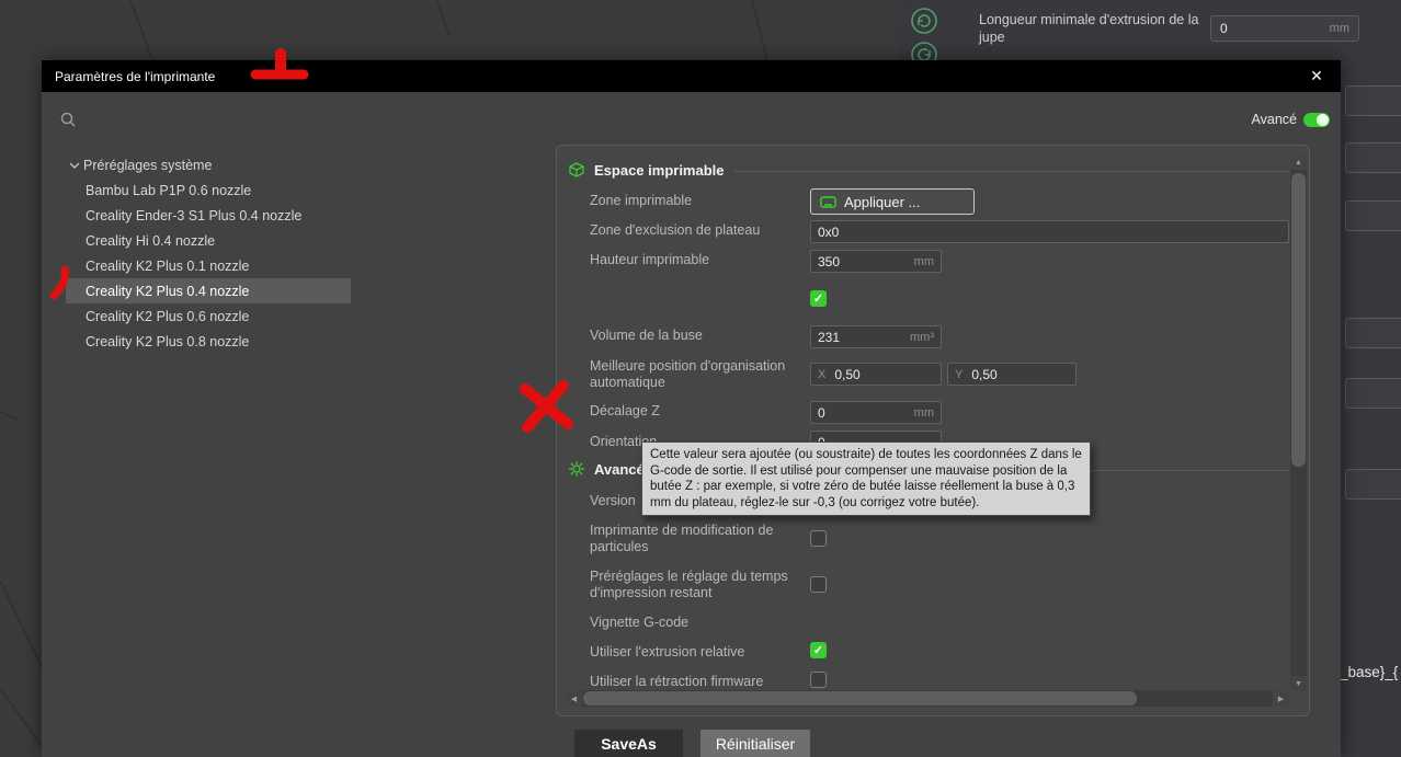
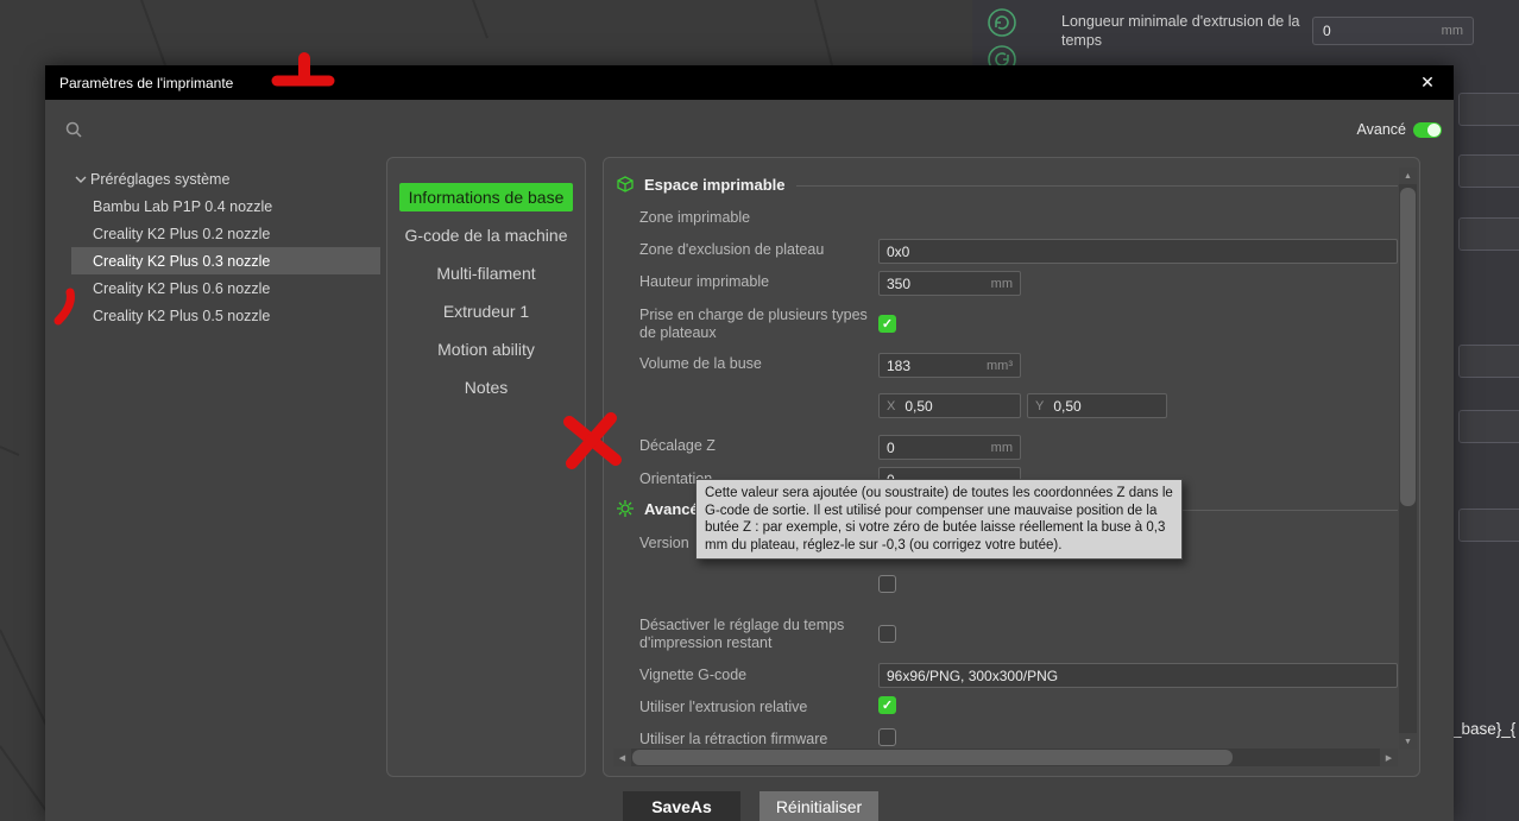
- Longueur minimale d'extrusion de la jupe
+ Longueur minimale d'extrusion de la temps
  0
  mm
  _base}_{
  Paramètres de l'imprimante
  ✕
  Avancé
  Préréglages système
- Bambu Lab P1P 0.6 nozzle
+ Bambu Lab P1P 0.4 nozzle
- Creality Ender-3 S1 Plus 0.4 nozzle
- Creality Hi 0.4 nozzle
- Creality K2 Plus 0.1 nozzle
+ Creality K2 Plus 0.2 nozzle
- Creality K2 Plus 0.4 nozzle
+ Creality K2 Plus 0.3 nozzle
  Creality K2 Plus 0.6 nozzle
- Creality K2 Plus 0.8 nozzle
+ Creality K2 Plus 0.5 nozzle
+ Informations de base
+ G-code de la machine
+ Multi-filament
+ Extrudeur 1
+ Motion ability
+ Notes
  Espace imprimable
  Zone imprimable
- Appliquer ...
  Zone d'exclusion de plateau
  0x0
  Hauteur imprimable
  350
  mm
+ Prise en charge de plusieurs types de plateaux
  Volume de la buse
- 231
+ 183
  mm³
- Meilleure position d'organisation automatique
  X
  0,50
  Y
  0,50
  Décalage Z
  0
  mm
  Orientati
  Avanc
  Version
- Imprimante de modification de particules
- Préréglages le réglage du temps d'impression restant
+ Désactiver le réglage du temps d'impression restant
  Vignette G-code
+ 96x96/PNG, 300x300/PNG
  Utiliser l'extrusion relative
  Utiliser la rétraction firmware
  SaveAs
  Réinitialiser
  Cette valeur sera ajoutée (ou soustraite) de toutes les coordonnées Z dans le G-code de sortie. Il est utilisé pour compenser une mauvaise position de la butée Z : par exemple, si votre zéro de butée laisse réellement la buse à 0,3 mm du plateau, réglez-le sur -0,3 (ou corrigez votre butée).
